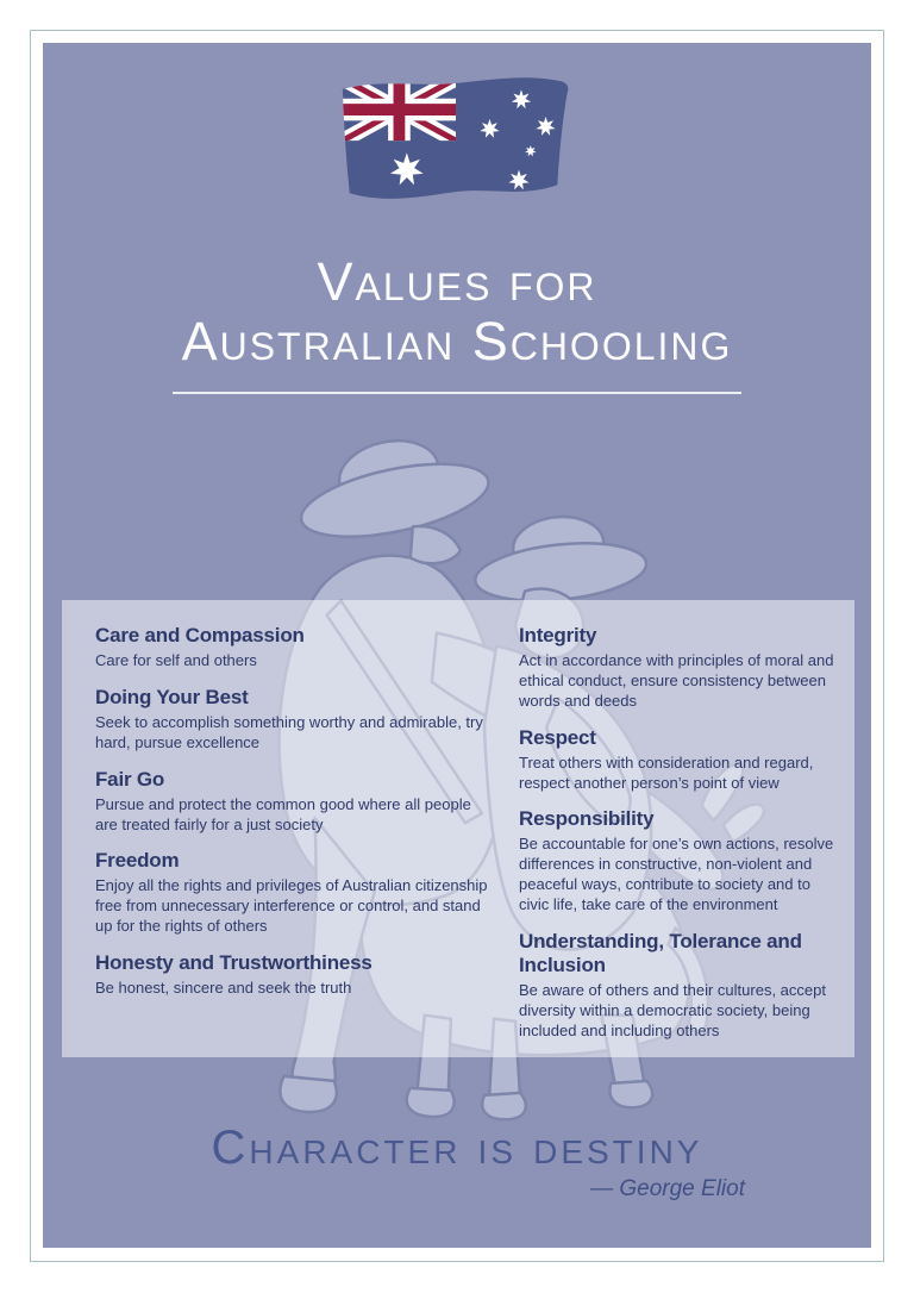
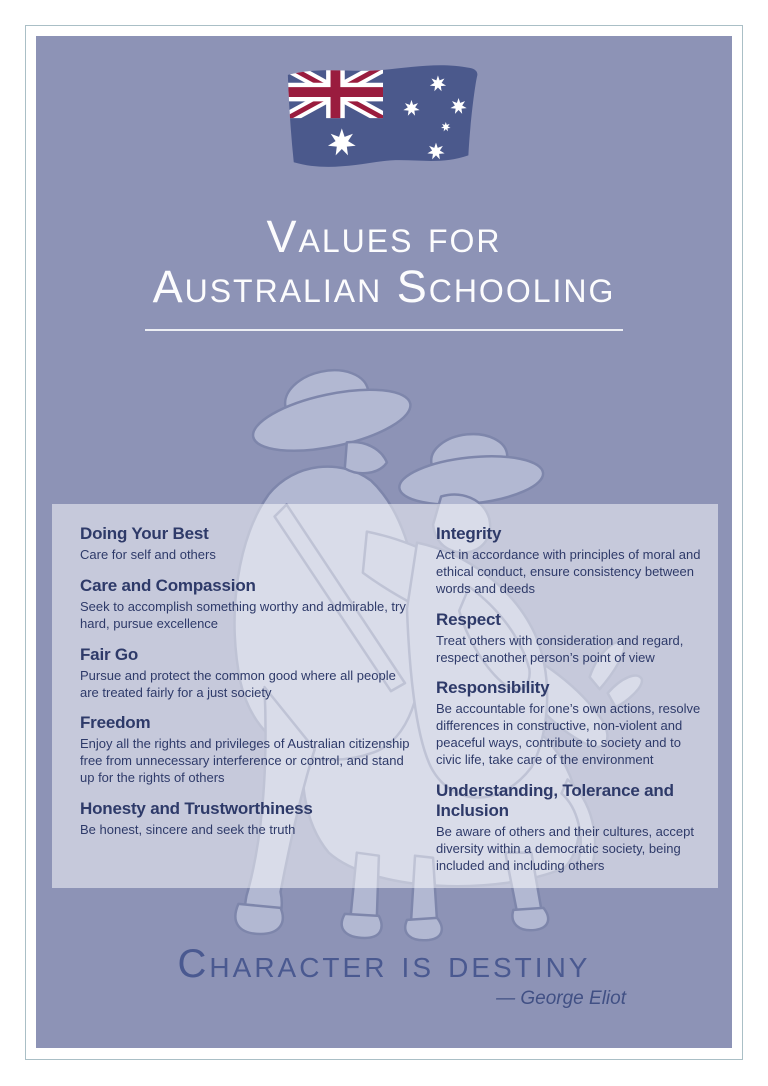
  Values for
  Australian Schooling
- Care and Compassion
+ Doing Your Best
  Care for self and others
- Doing Your Best
+ Care and Compassion
  Seek to accomplish something worthy and admirable, try hard, pursue excellence
  Fair Go
  Pursue and protect the common good where all people are treated fairly for a just society
  Freedom
  Enjoy all the rights and privileges of Australian citizenship free from unnecessary interference or control, and stand up for the rights of others
  Honesty and Trustworthiness
  Be honest, sincere and seek the truth
  Integrity
  Act in accordance with principles of moral and ethical conduct, ensure consistency between words and deeds
  Respect
  Treat others with consideration and regard, respect another person’s point of view
  Responsibility
  Be accountable for one’s own actions, resolve differences in constructive, non-violent and peaceful ways, contribute to society and to civic life, take care of the environment
  Understanding, Tolerance and Inclusion
  Be aware of others and their cultures, accept diversity within a democratic society, being included and including others
  Character is destiny
  — George Eliot
